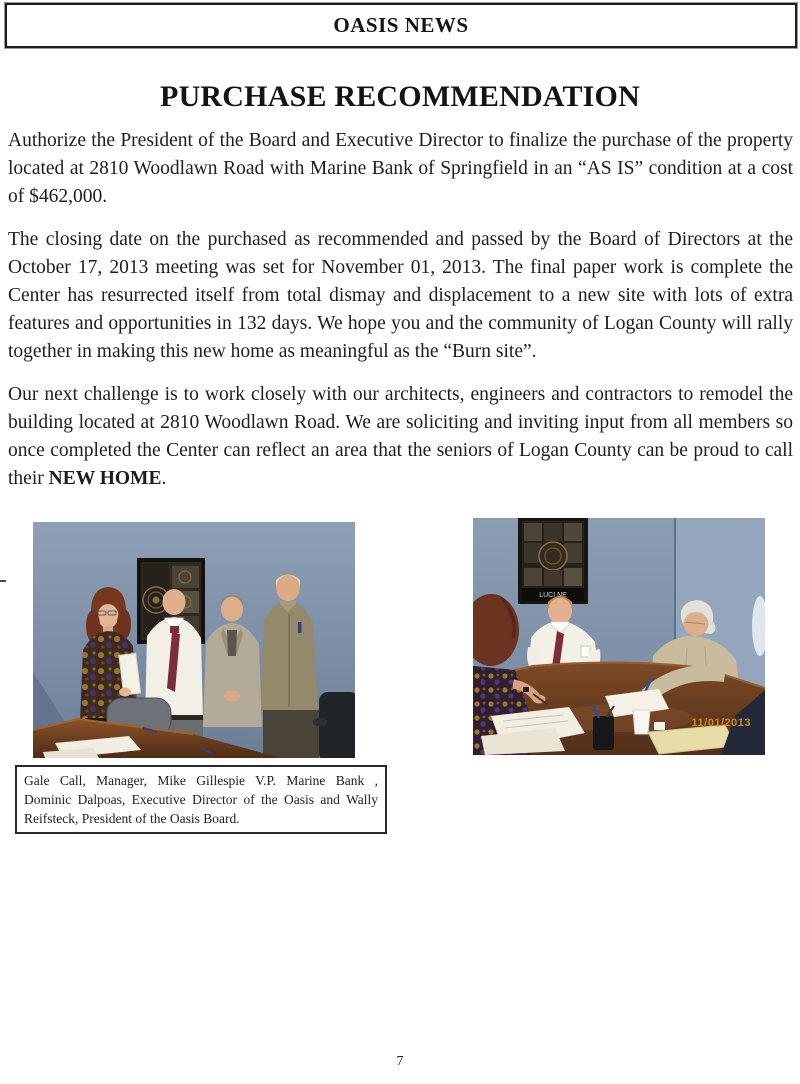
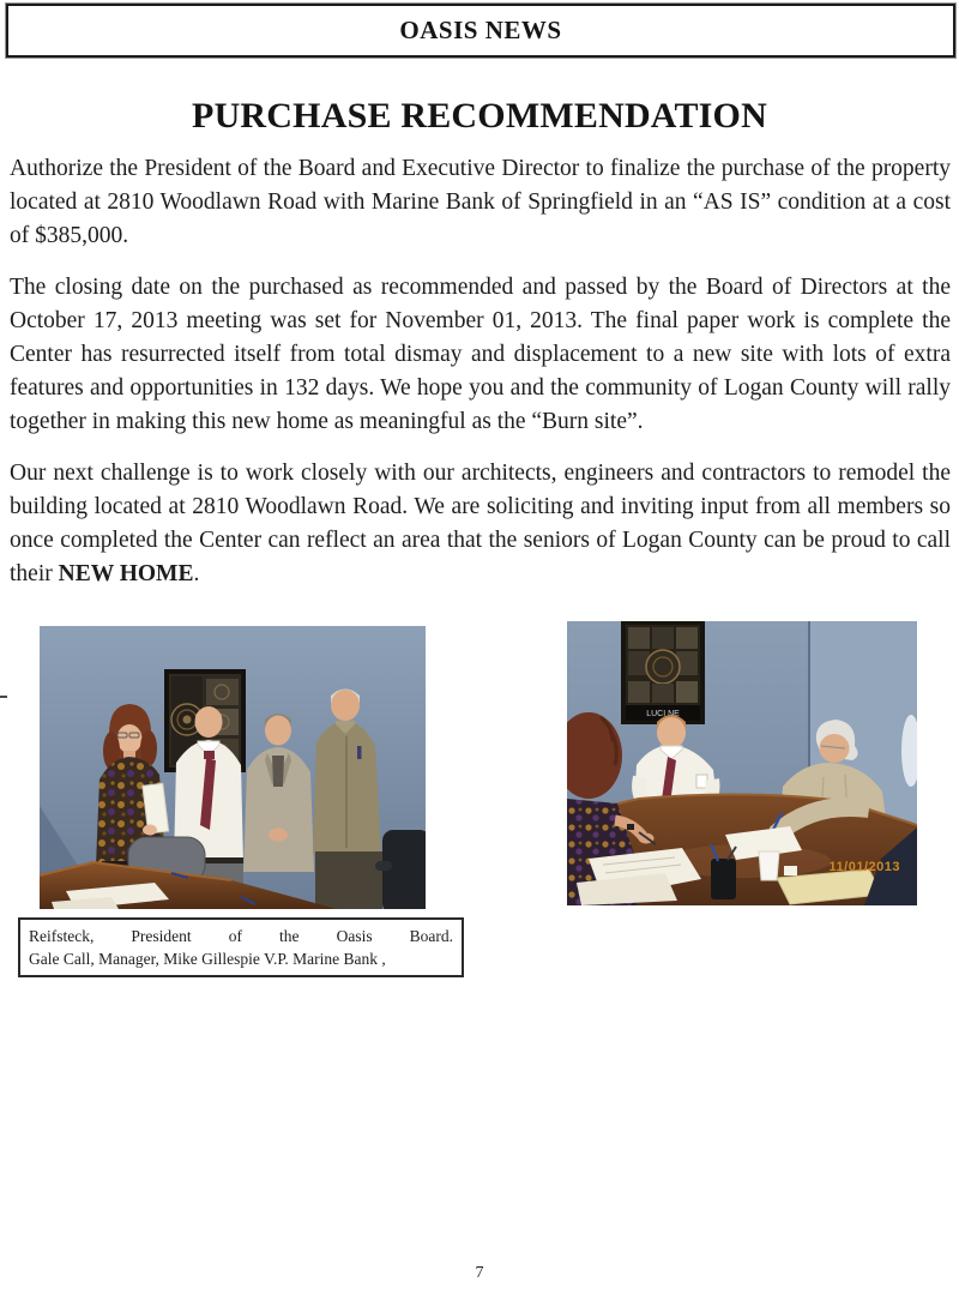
  OASIS NEWS
  PURCHASE RECOMMENDATION
- Authorize the President of the Board and Executive Director to finalize the purchase of the property located at 2810 Woodlawn Road with Marine Bank of Springfield in an “AS IS” condition at a cost of $462,000.
+ Authorize the President of the Board and Executive Director to finalize the purchase of the property located at 2810 Woodlawn Road with Marine Bank of Springfield in an “AS IS” condition at a cost of $385,000.
  The closing date on the purchased as recommended and passed by the Board of Directors at the October 17, 2013 meeting was set for November 01, 2013. The final paper work is complete the Center has resurrected itself from total dismay and displacement to a new site with lots of extra features and opportunities in 132 days. We hope you and the community of Logan County will rally together in making this new home as meaningful as the “Burn site”.
  Our next challenge is to work closely with our architects, engineers and contractors to remodel the building located at 2810 Woodlawn Road. We are soliciting and inviting input from all members so once completed the Center can reflect an area that the seniors of Logan County can be proud to call their NEW HOME.
  11/01/2013
- Gale Call, Manager, Mike Gillespie V.P. Marine Bank ,
+ Reifsteck, President of the Oasis Board.
- Dominic Dalpoas, Executive Director of the Oasis and Wally
- Reifsteck, President of the Oasis Board.
+ Gale Call, Manager, Mike Gillespie V.P. Marine Bank ,
  7
